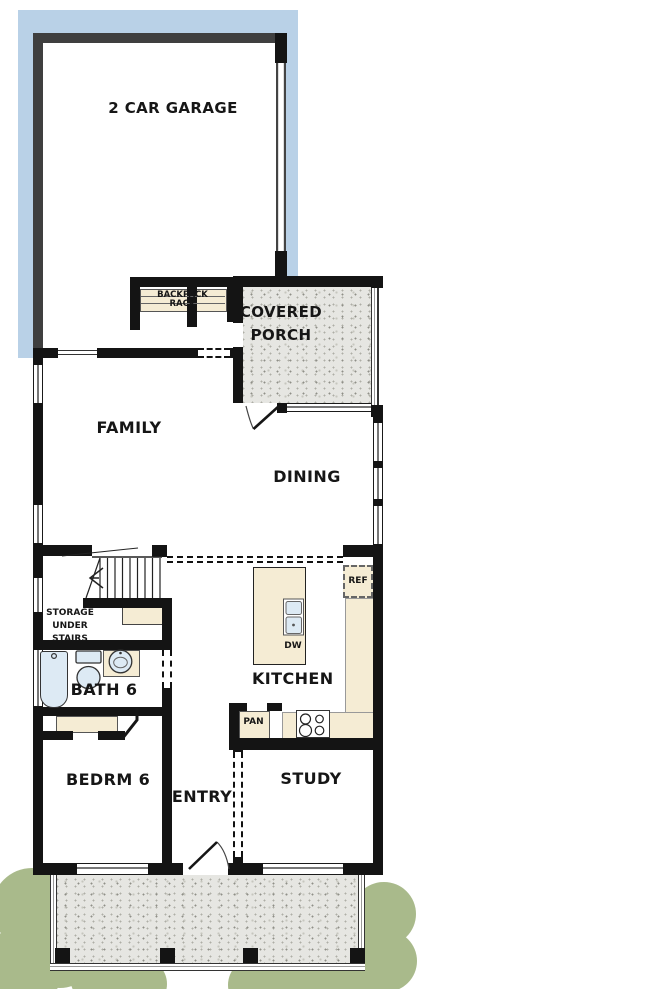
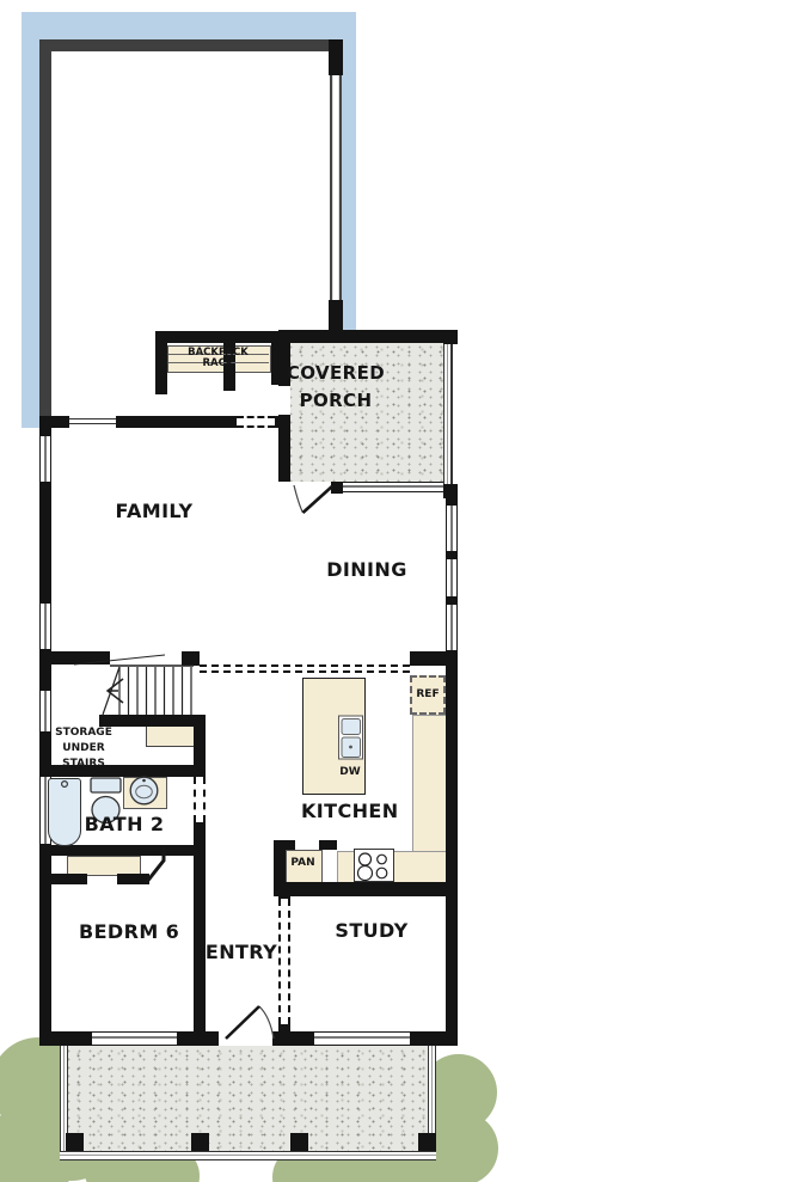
- 2 CAR GARAGE
  COVERED
  PORCH
  FAMILY
  DINING
  KITCHEN
- BATH 6
+ BATH 2
  BEDRM 6
  ENTRY
  STUDY
  BACKPACK
  RACK
  STORAGE
  UNDER
  STAIRS
  REF
  DW
  PAN
